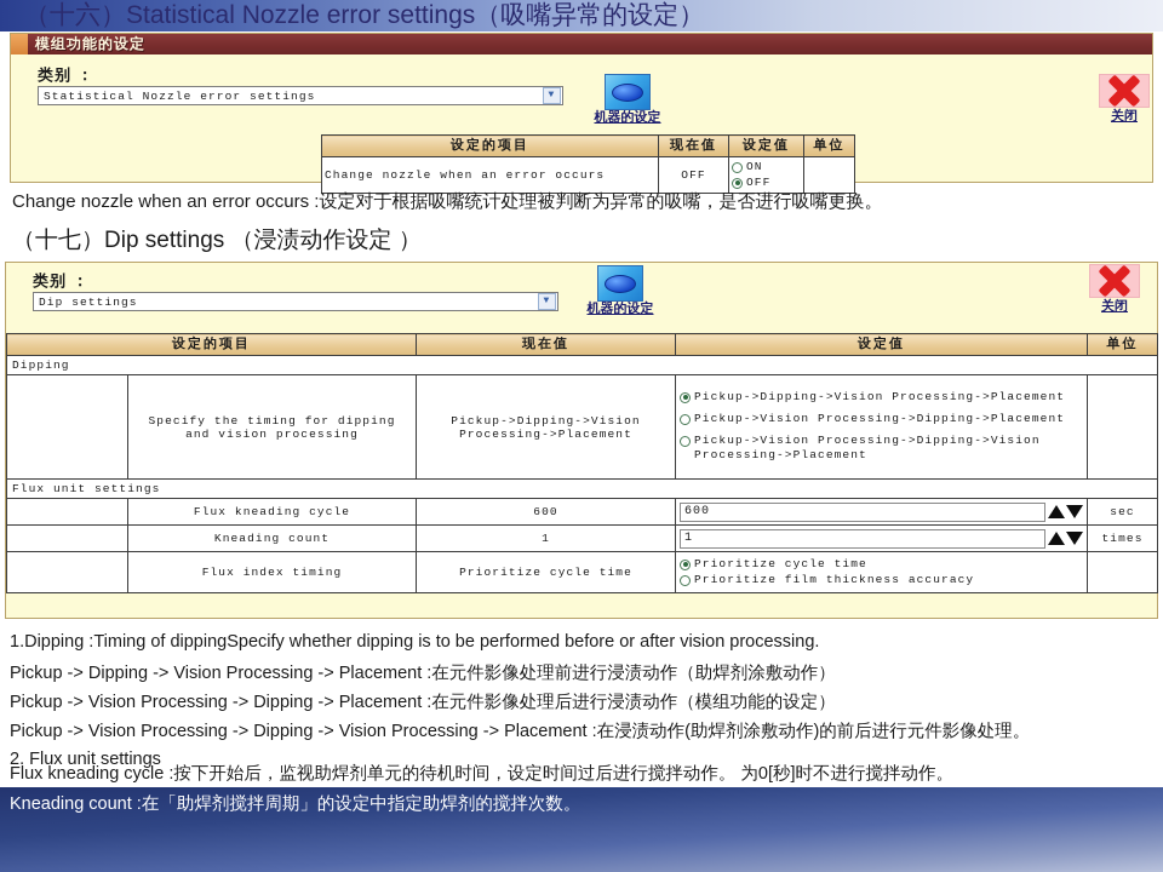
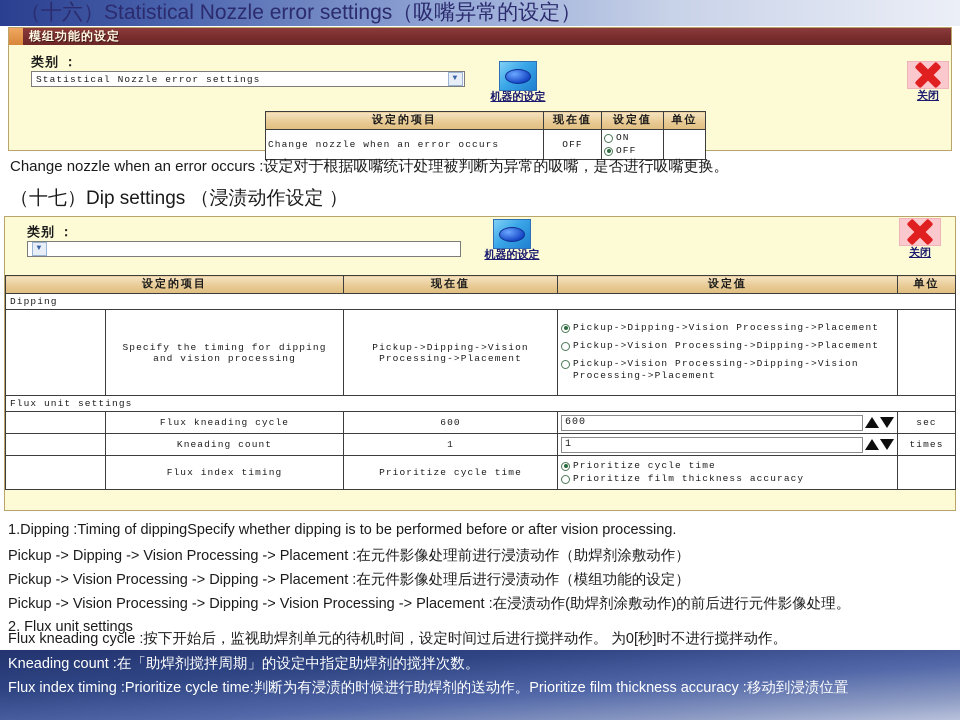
  （十六）Statistical Nozzle error settings（吸嘴异常的设定）
  模组功能的设定
  类别 ：
  Statistical Nozzle error settings
  ▼
  机器的设定
  关闭
  设定的项目	现在值	设定值	单位
  Change nozzle when an error occurs	OFF	ON OFF
  Change nozzle when an error occurs :设定对于根据吸嘴统计处理被判断为异常的吸嘴，是否进行吸嘴更换。
  （十七）Dip settings （浸渍动作设定 ）
  类别 ：
- Dip settings
  ▼
  机器的设定
  关闭
  设定的项目	现在值	设定值	单位
  Dipping
  	Specify the timing for dipping and vision processing	Pickup->Dipping->Vision Processing->Placement	Pickup->Dipping->Vision Processing->Placement Pickup->Vision Processing->Dipping->Placement Pickup->Vision Processing->Dipping->Vision Processing->Placement
  Flux unit settings
  	Flux kneading cycle	600	600	sec
  	Kneading count	1	1	times
  	Flux index timing	Prioritize cycle time	Prioritize cycle time Prioritize film thickness accuracy
  1.Dipping :Timing of dippingSpecify whether dipping is to be performed before or after vision processing.
  Pickup -> Dipping -> Vision Processing -> Placement :在元件影像处理前进行浸渍动作（助焊剂涂敷动作）
  Pickup -> Vision Processing -> Dipping -> Placement :在元件影像处理后进行浸渍动作（模组功能的设定）
  Pickup -> Vision Processing -> Dipping -> Vision Processing -> Placement :在浸渍动作(助焊剂涂敷动作)的前后进行元件影像处理。
  2. Flux unit settings
  Flux kneading cycle :按下开始后，监视助焊剂单元的待机时间，设定时间过后进行搅拌动作。 为0[秒]时不进行搅拌动作。
  Kneading count :在「助焊剂搅拌周期」的设定中指定助焊剂的搅拌次数。
+ Flux index timing :Prioritize cycle time:判断为有浸渍的时候进行助焊剂的送动作。Prioritize film thickness accuracy :移动到浸渍位置
